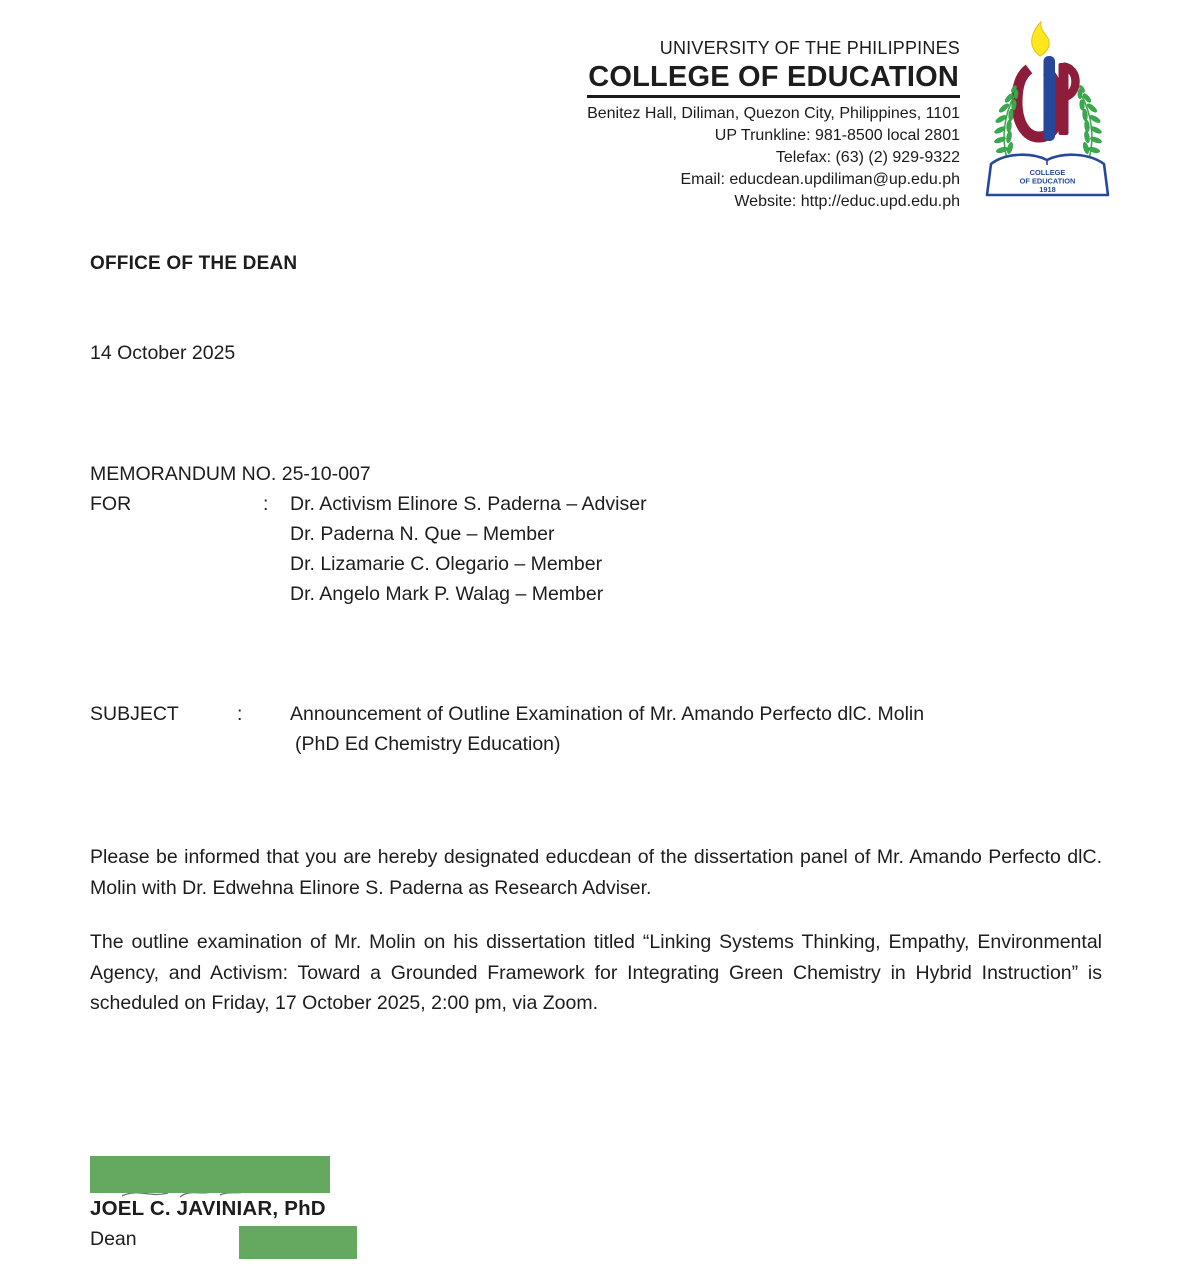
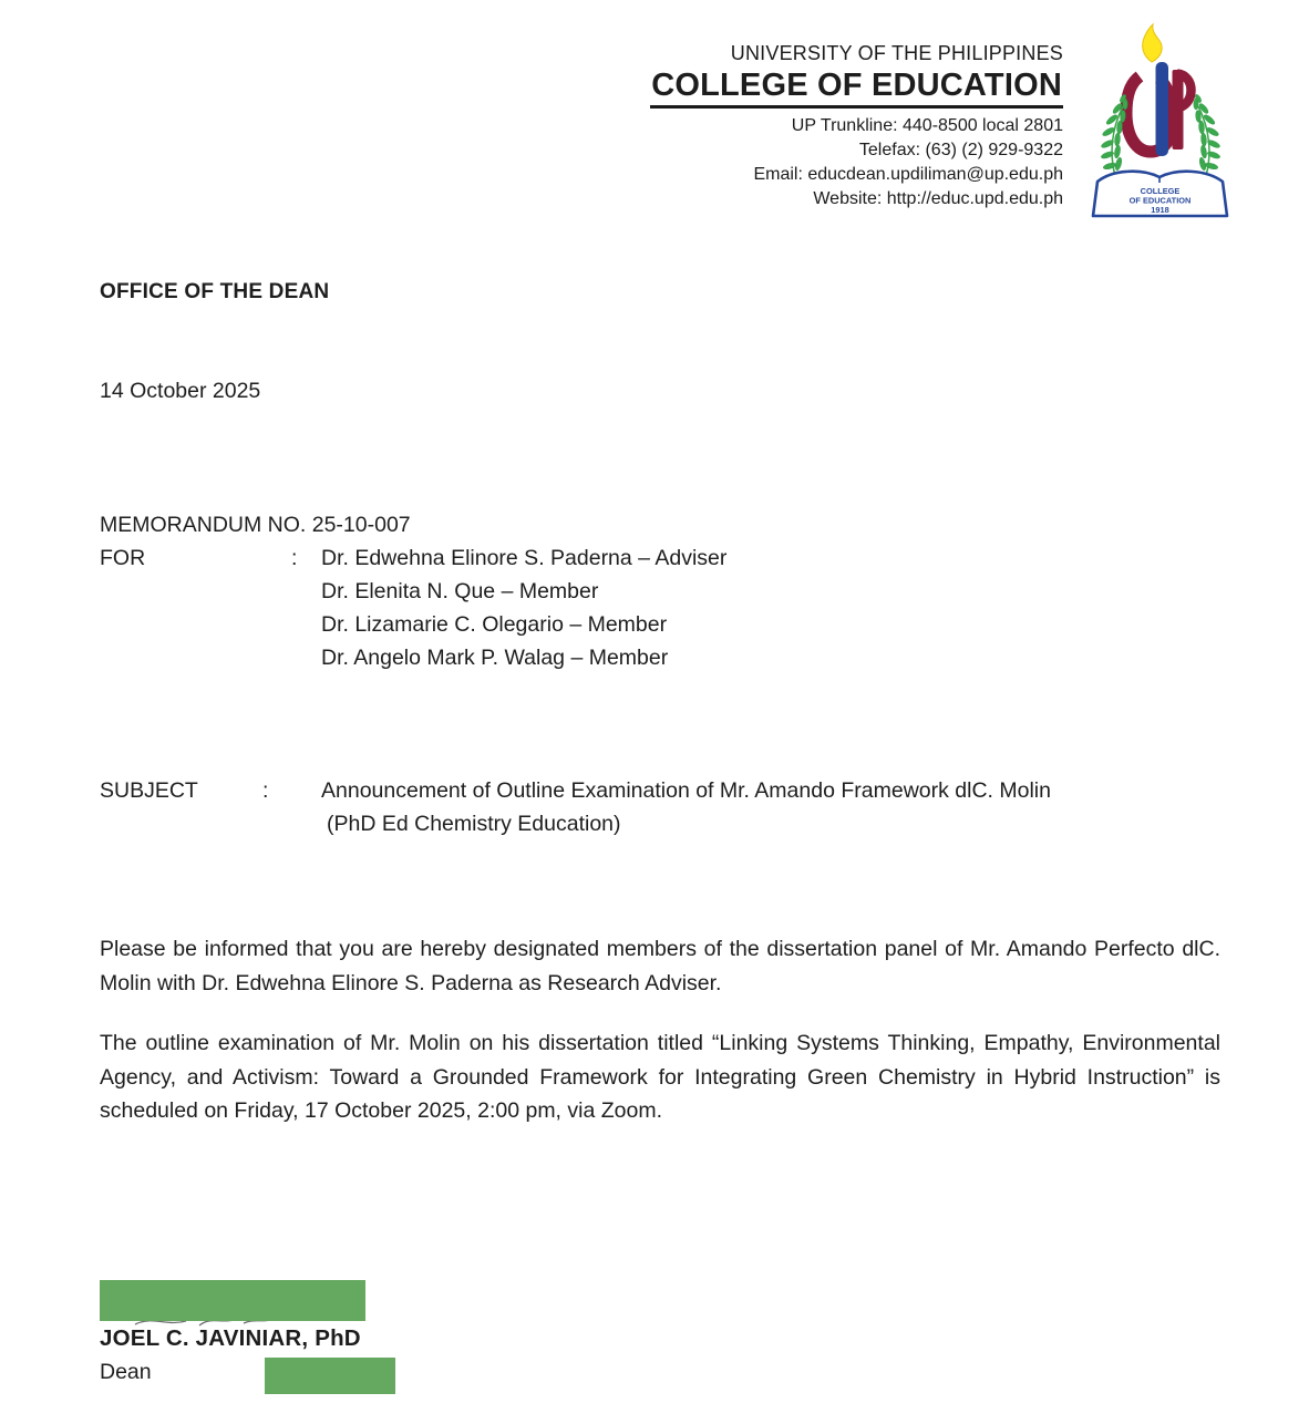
  UNIVERSITY OF THE PHILIPPINES
  COLLEGE OF EDUCATION
- Benitez Hall, Diliman, Quezon City, Philippines, 1101
- UP Trunkline: 981-8500 local 2801
+ UP Trunkline: 440-8500 local 2801
  Telefax: (63) (2) 929-9322
  Email: educdean.updiliman@up.edu.ph
  Website: http://educ.upd.edu.ph
  COLLEGE
  OF EDUCATION
  1918
  OFFICE OF THE DEAN
  14 October 2025
  MEMORANDUM NO. 25-10-007
  FOR
  :
- Dr. Activism Elinore S. Paderna – Adviser
+ Dr. Edwehna Elinore S. Paderna – Adviser
- Dr. Paderna N. Que – Member
+ Dr. Elenita N. Que – Member
  Dr. Lizamarie C. Olegario – Member
  Dr. Angelo Mark P. Walag – Member
  SUBJECT
  :
- Announcement of Outline Examination of Mr. Amando Perfecto dlC. Molin
+ Announcement of Outline Examination of Mr. Amando Framework dlC. Molin
  (PhD Ed Chemistry Education)
- Please be informed that you are hereby designated educdean of the dissertation panel of Mr. Amando Perfecto dlC. Molin with Dr. Edwehna Elinore S. Paderna as Research Adviser.
+ Please be informed that you are hereby designated members of the dissertation panel of Mr. Amando Perfecto dlC. Molin with Dr. Edwehna Elinore S. Paderna as Research Adviser.
  The outline examination of Mr. Molin on his dissertation titled “Linking Systems Thinking, Empathy, Environmental Agency, and Activism: Toward a Grounded Framework for Integrating Green Chemistry in Hybrid Instruction” is scheduled on Friday, 17 October 2025, 2:00 pm, via Zoom.
  JOEL C. JAVINIAR, PhD
  Dean
